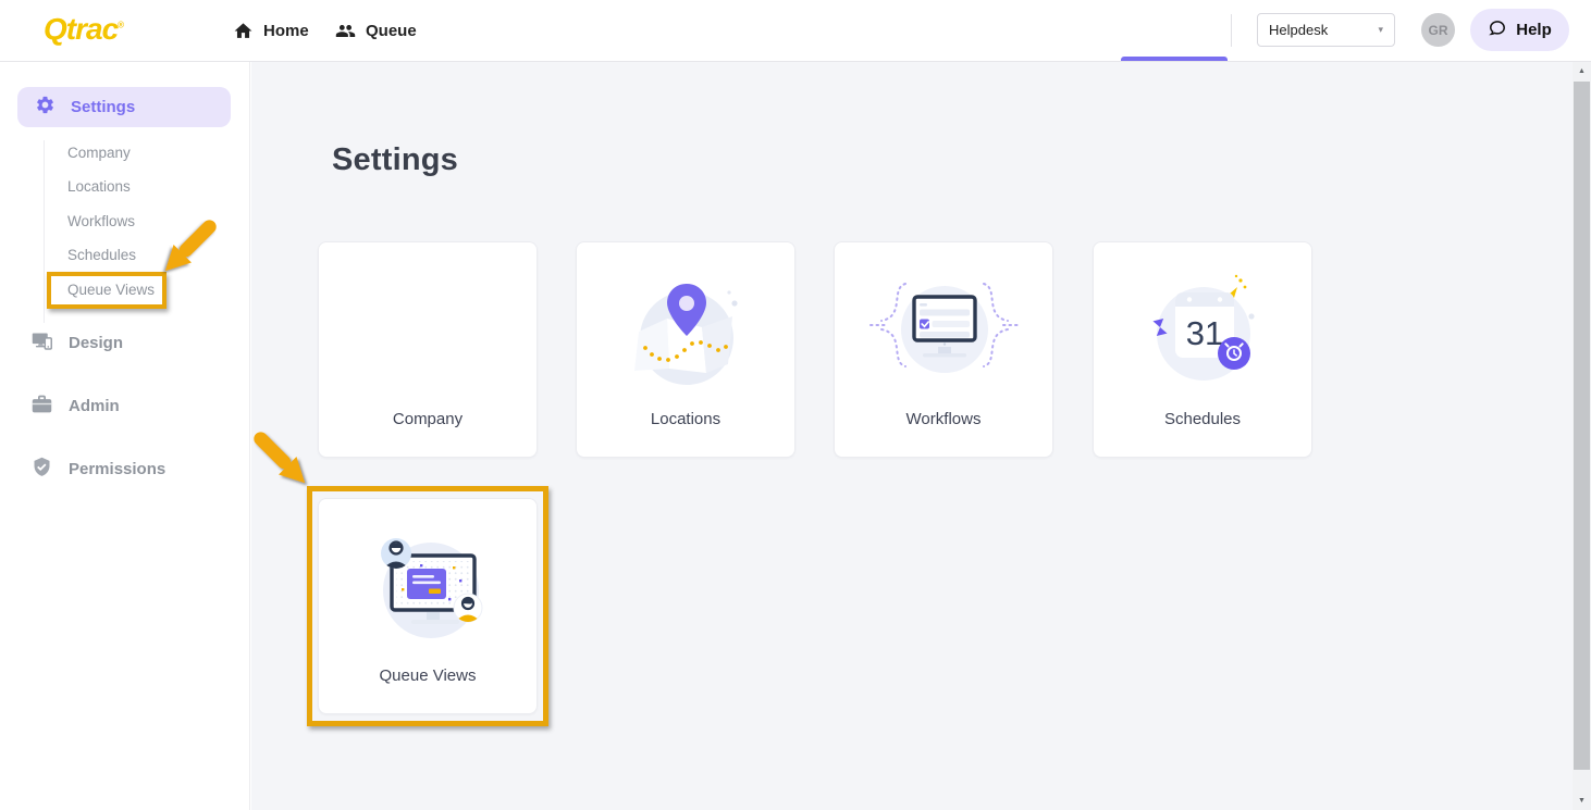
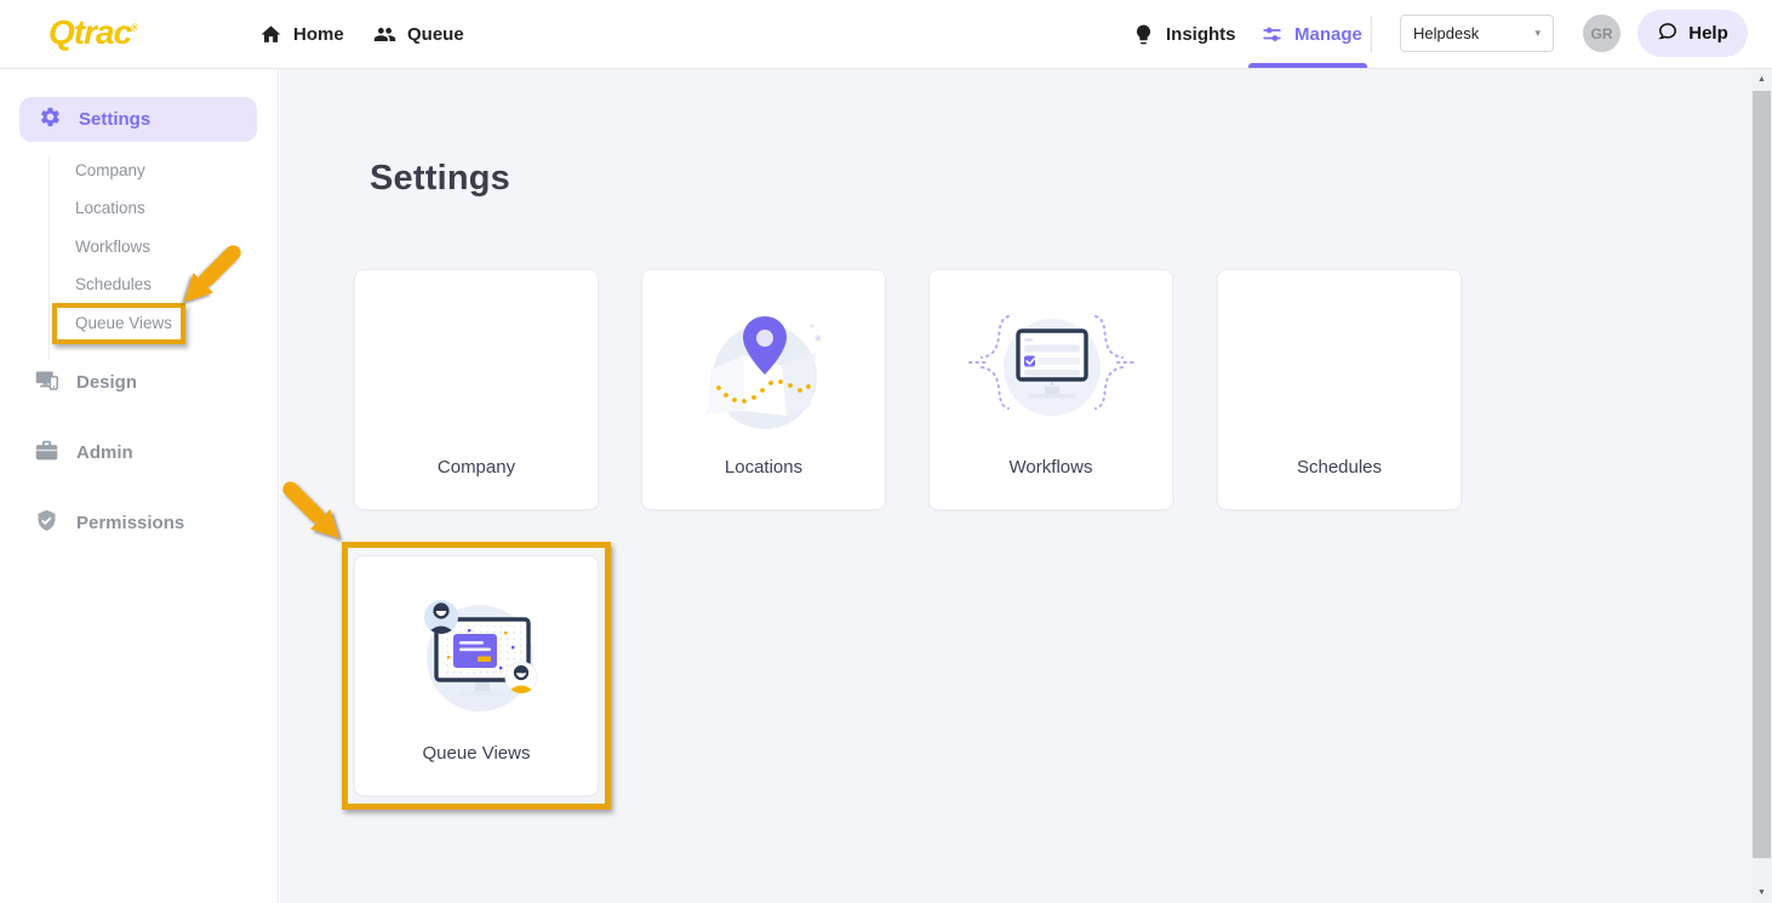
  Qtrac®
  Home
  Queue
+ Insights
+ Manage
  Helpdesk
  ▾
  GR
  Help
  Settings
  Company
  Locations
  Workflows
  Schedules
  Queue Views
  Design
  Admin
  Permissions
  Settings
  Company
  Locations
  Workflows
- 31
  Schedules
  Queue Views
